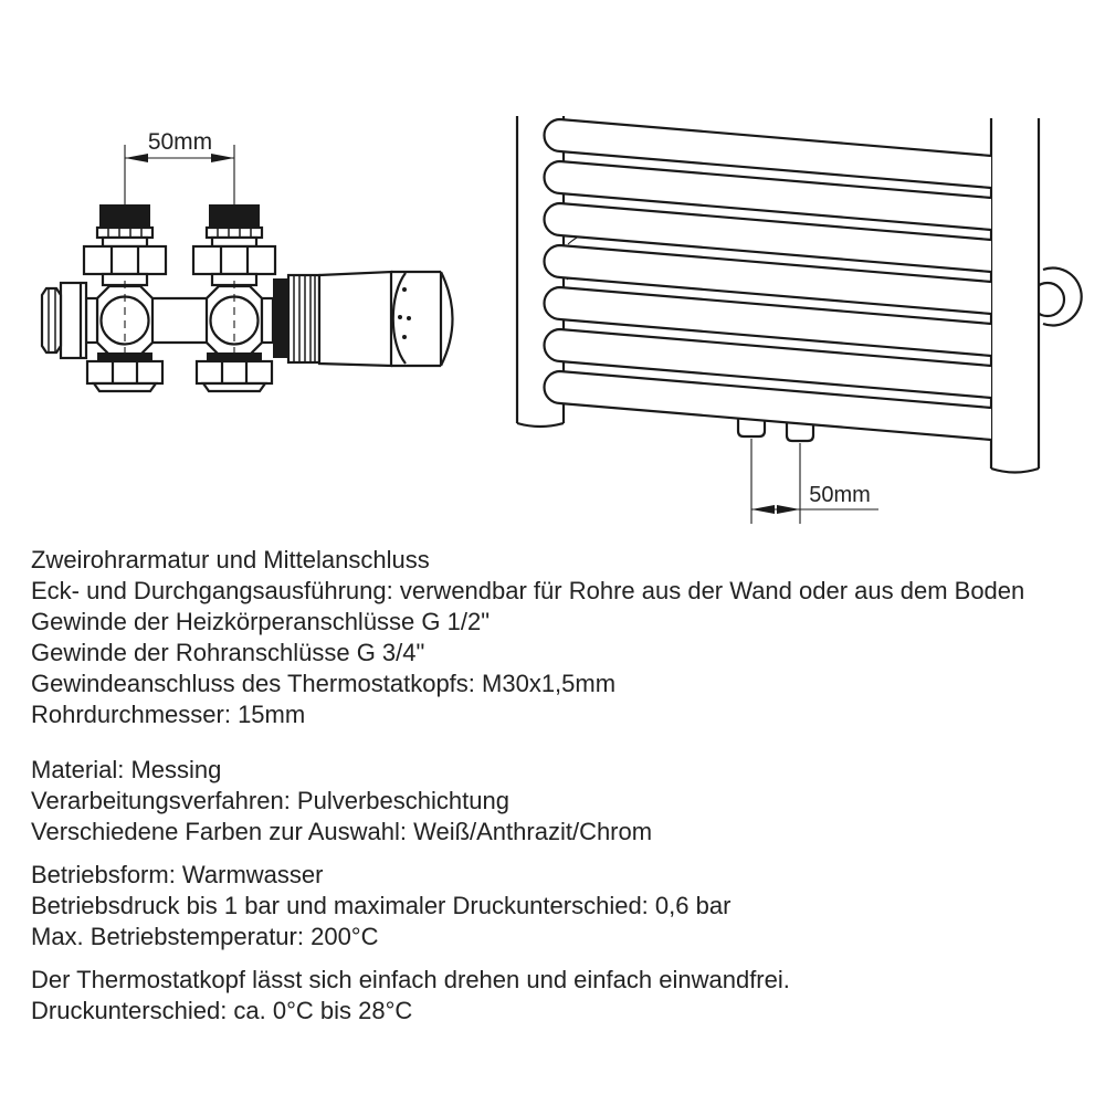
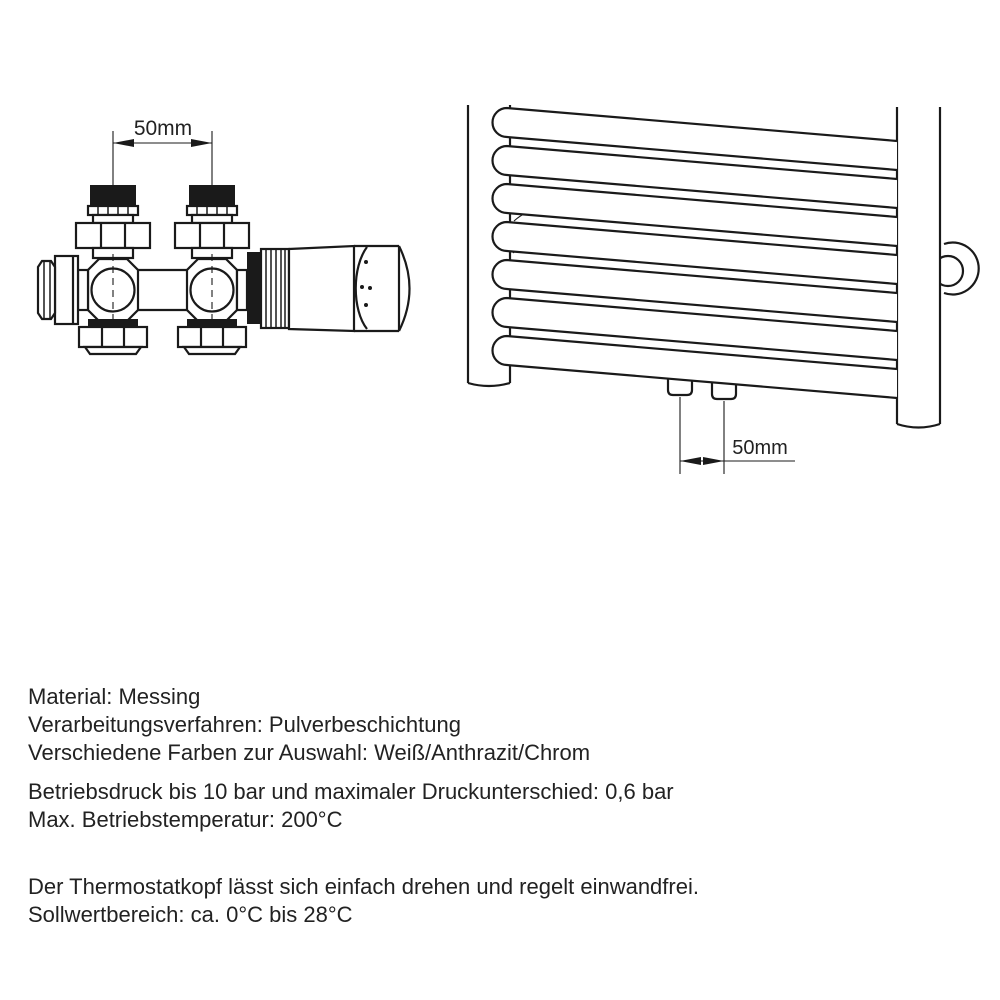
  50mm
  50mm
- Zweirohrarmatur und Mittelanschluss
- Eck- und Durchgangsausführung: verwendbar für Rohre aus der Wand oder aus dem Boden
- Gewinde der Heizkörperanschlüsse G 1/2"
- Gewinde der Rohranschlüsse G 3/4"
- Gewindeanschluss des Thermostatkopfs: M30x1,5mm
- Rohrdurchmesser: 15mm
  Material: Messing
  Verarbeitungsverfahren: Pulverbeschichtung
  Verschiedene Farben zur Auswahl: Weiß/Anthrazit/Chrom
- Betriebsform: Warmwasser
- Betriebsdruck bis 1 bar und maximaler Druckunterschied: 0,6 bar
+ Betriebsdruck bis 10 bar und maximaler Druckunterschied: 0,6 bar
  Max. Betriebstemperatur: 200°C
- Der Thermostatkopf lässt sich einfach drehen und einfach einwandfrei.
+ Der Thermostatkopf lässt sich einfach drehen und regelt einwandfrei.
- Druckunterschied: ca. 0°C bis 28°C
+ Sollwertbereich: ca. 0°C bis 28°C
